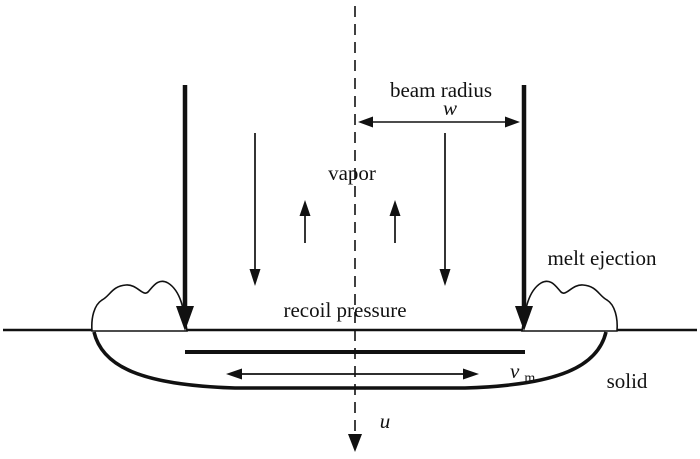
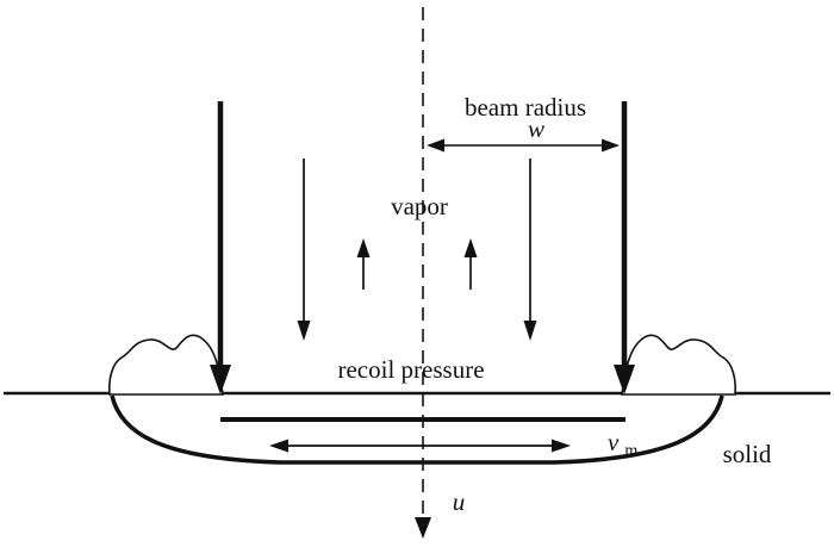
  beam radius
  w
  vapor
  recoil pressure
- melt ejection
  v m
  solid
  u
